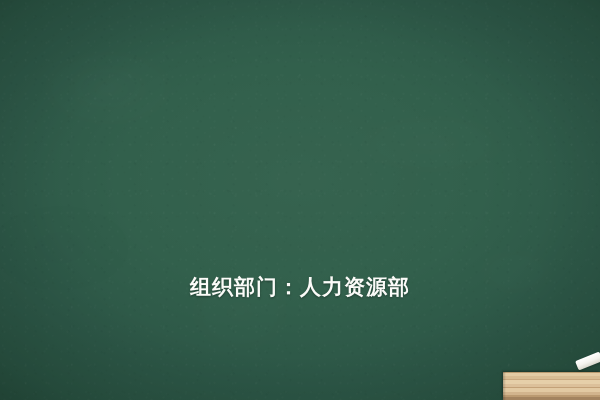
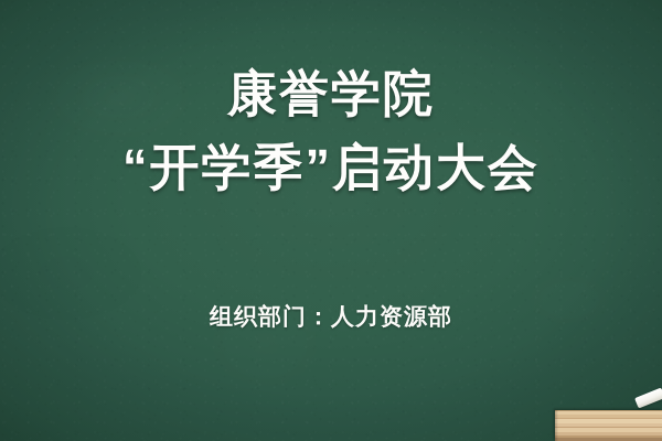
+ 康誉学院
+ “开学季”启动大会
  组织部门：人力资源部
